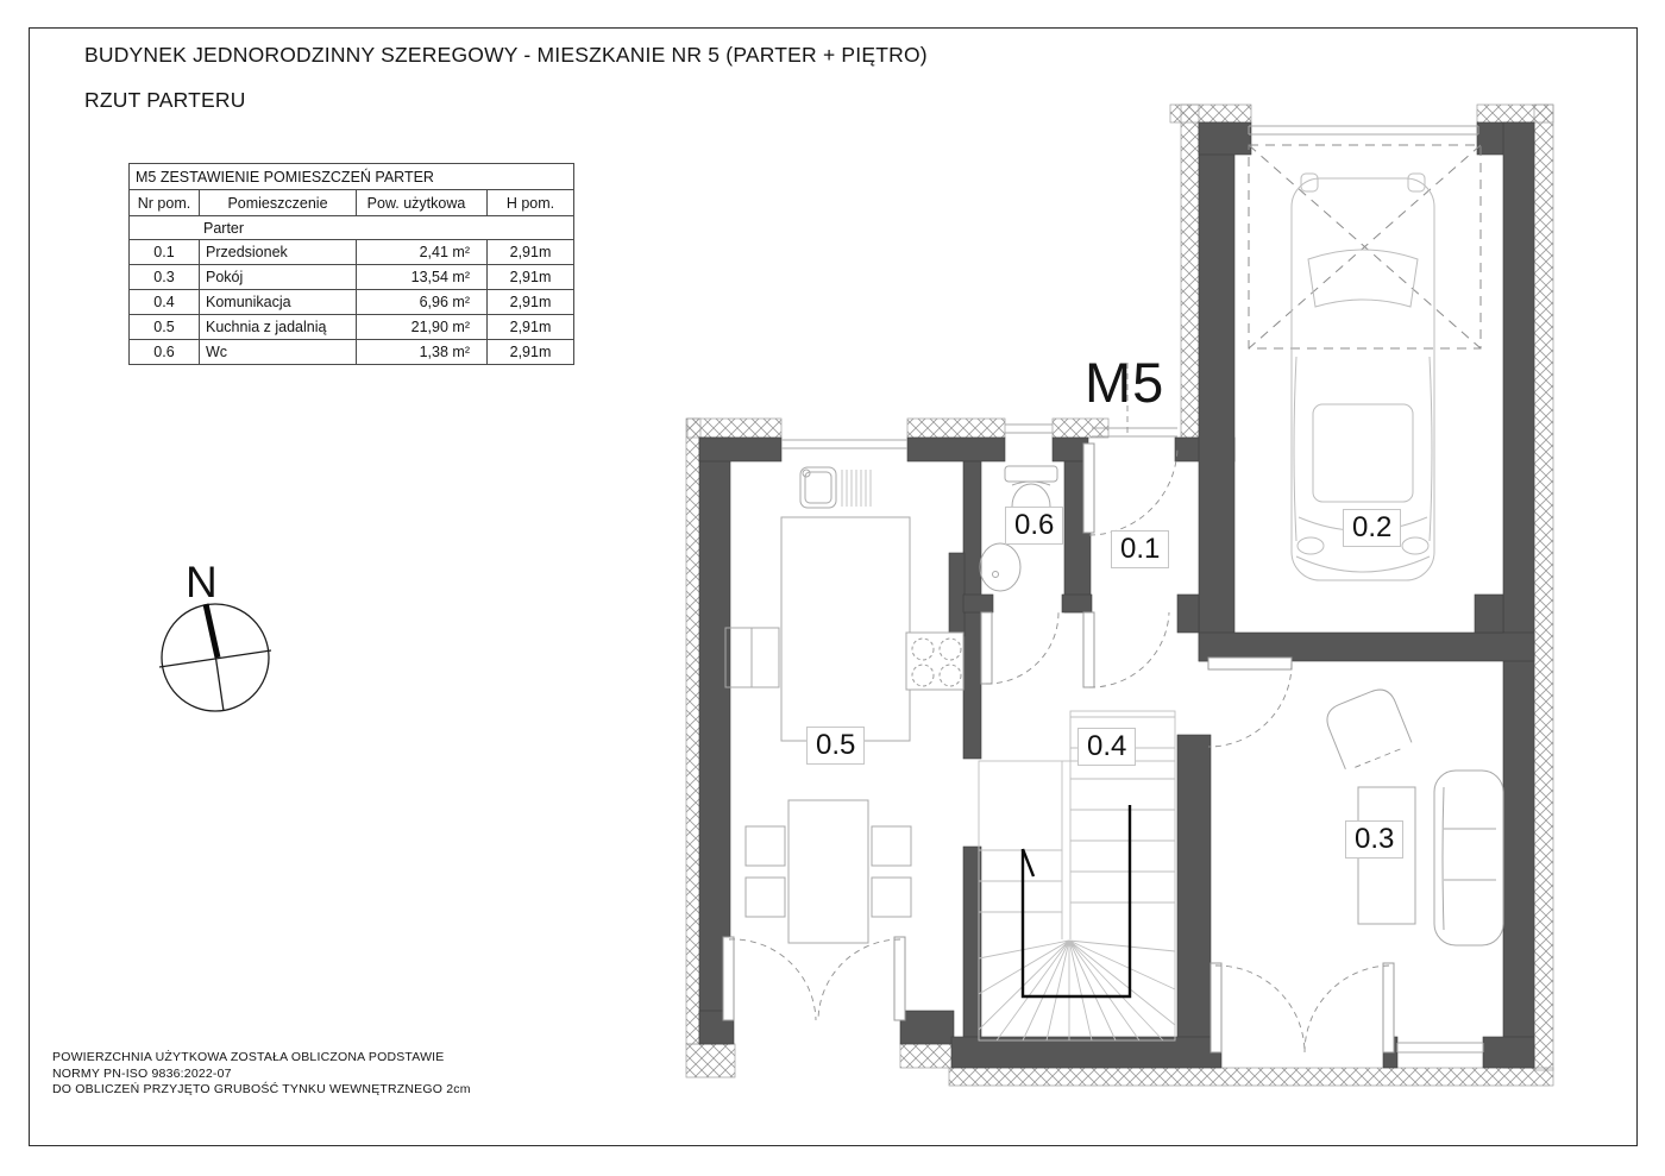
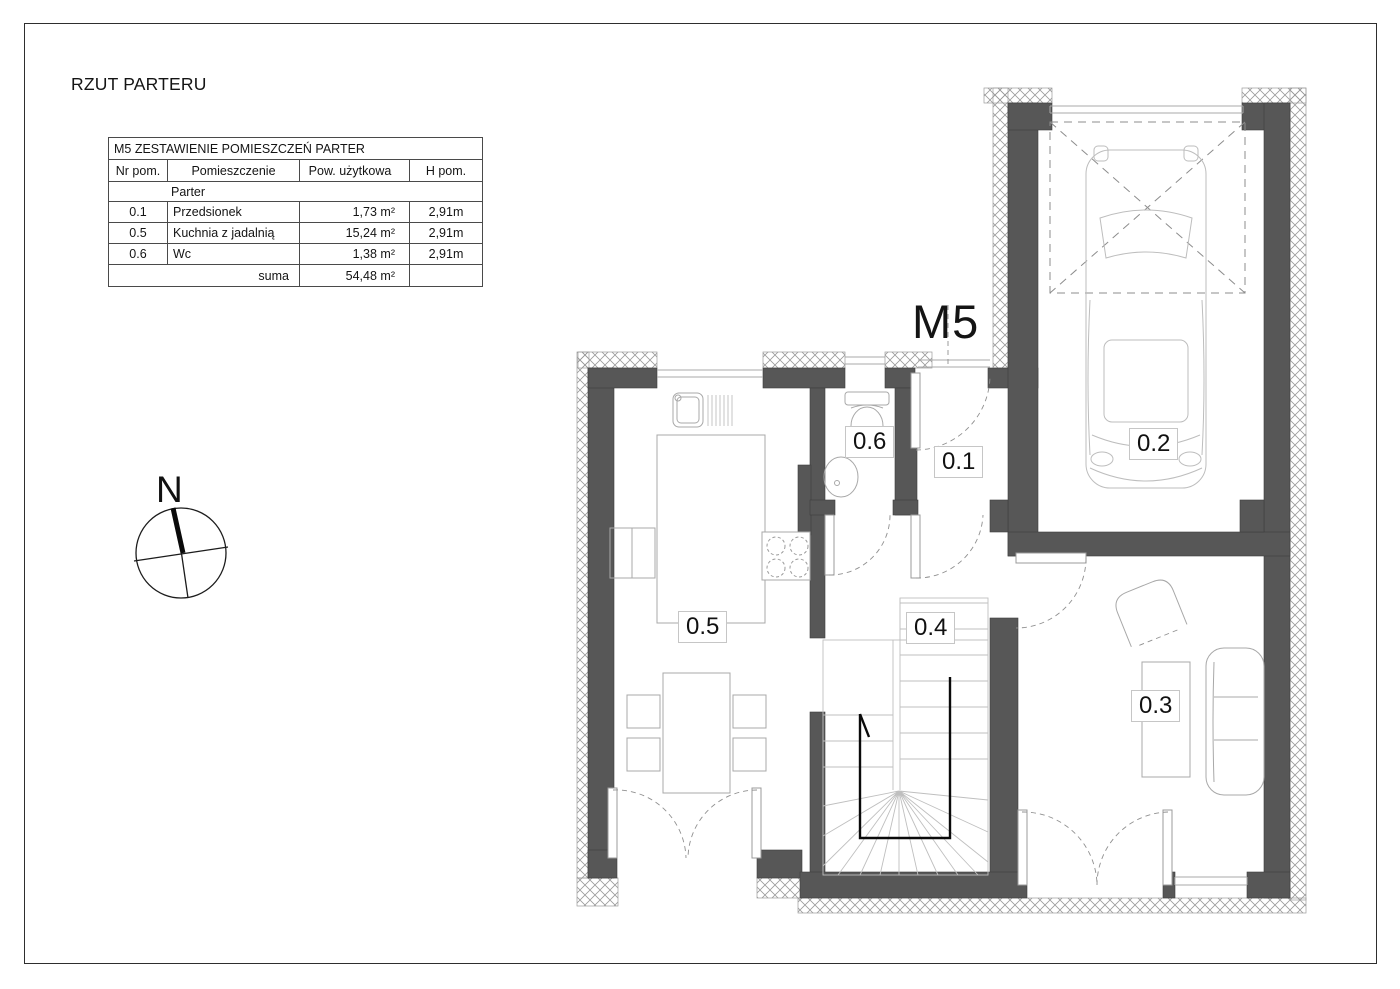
- BUDYNEK JEDNORODZINNY SZEREGOWY - MIESZKANIE NR 5 (PARTER + PIĘTRO)
  RZUT PARTERU
  M5 ZESTAWIENIE POMIESZCZEŃ PARTER
  Nr pom.	Pomieszczenie	Pow. użytkowa	H pom.
  Parter
- 0.1	Przedsionek	2,41 m²	2,91m
+ 0.1	Przedsionek	1,73 m²	2,91m
- 0.3	Pokój	13,54 m²	2,91m
- 0.4	Komunikacja	6,96 m²	2,91m
- 0.5	Kuchnia z jadalnią	21,90 m²	2,91m
+ 0.5	Kuchnia z jadalnią	15,24 m²	2,91m
  0.6	Wc	1,38 m²	2,91m
+ suma	54,48 m²
  N
  M5
  0.1
  0.2
  0.3
  0.4
  0.5
  0.6
- POWIERZCHNIA UŻYTKOWA ZOSTAŁA OBLICZONA PODSTAWIE
- NORMY PN-ISO 9836:2022-07
- DO OBLICZEŃ PRZYJĘTO GRUBOŚĆ TYNKU WEWNĘTRZNEGO 2cm
